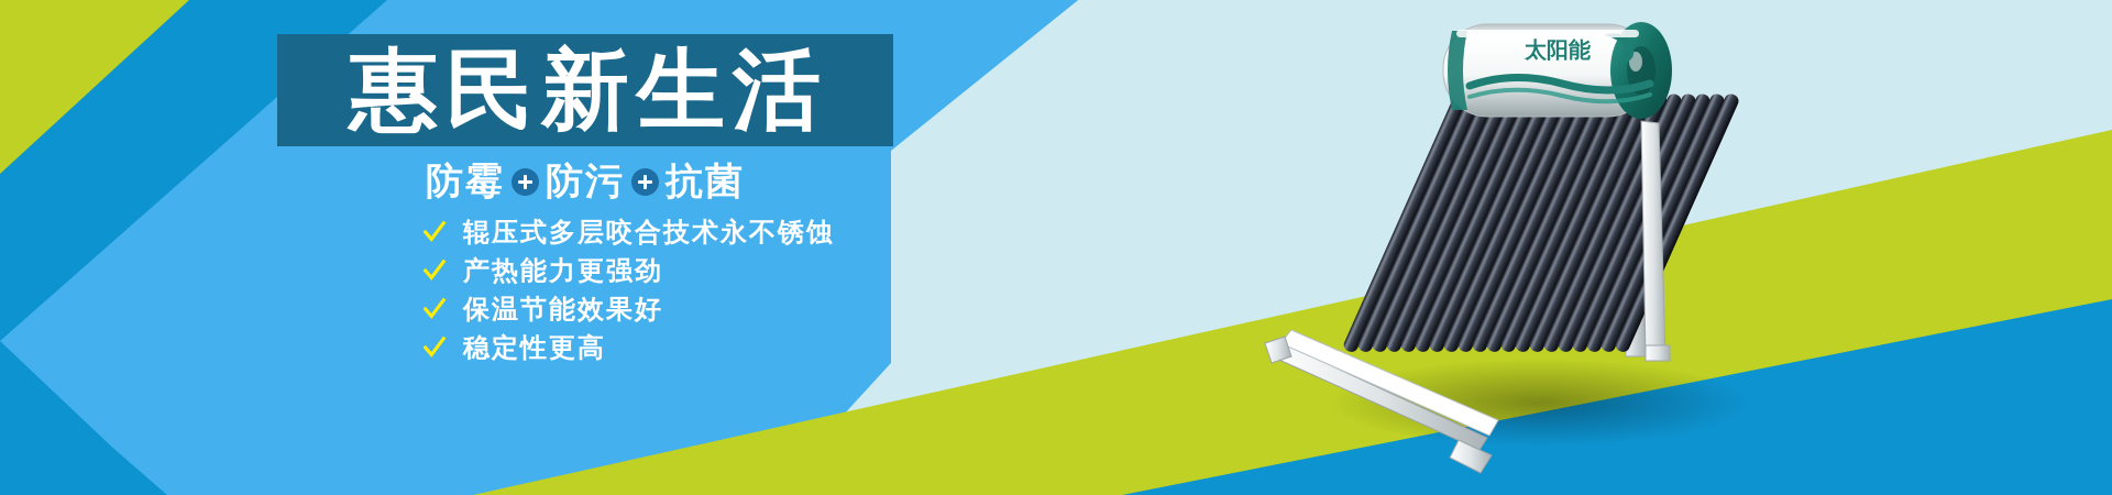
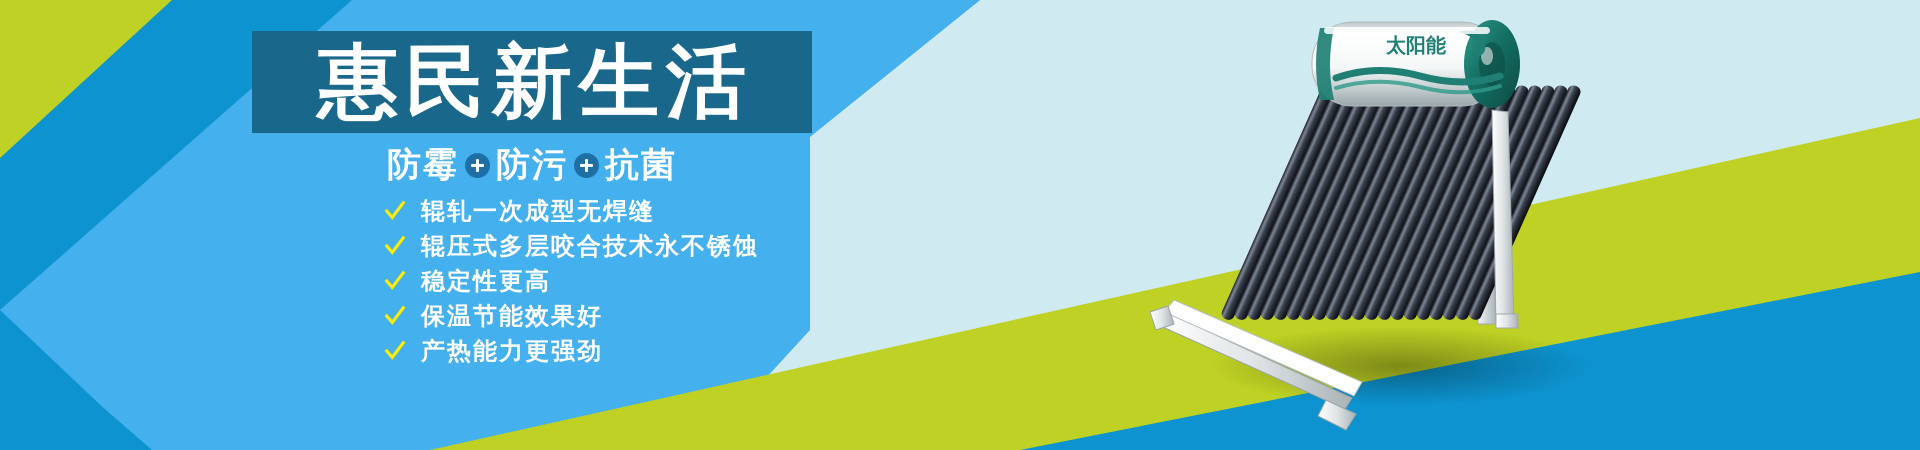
  惠民新生活
  防霉
  防污
  抗菌
+ 辊轧一次成型无焊缝
  辊压式多层咬合技术永不锈蚀
- 产热能力更强劲
+ 稳定性更高
  保温节能效果好
- 稳定性更高
+ 产热能力更强劲
  太阳能
